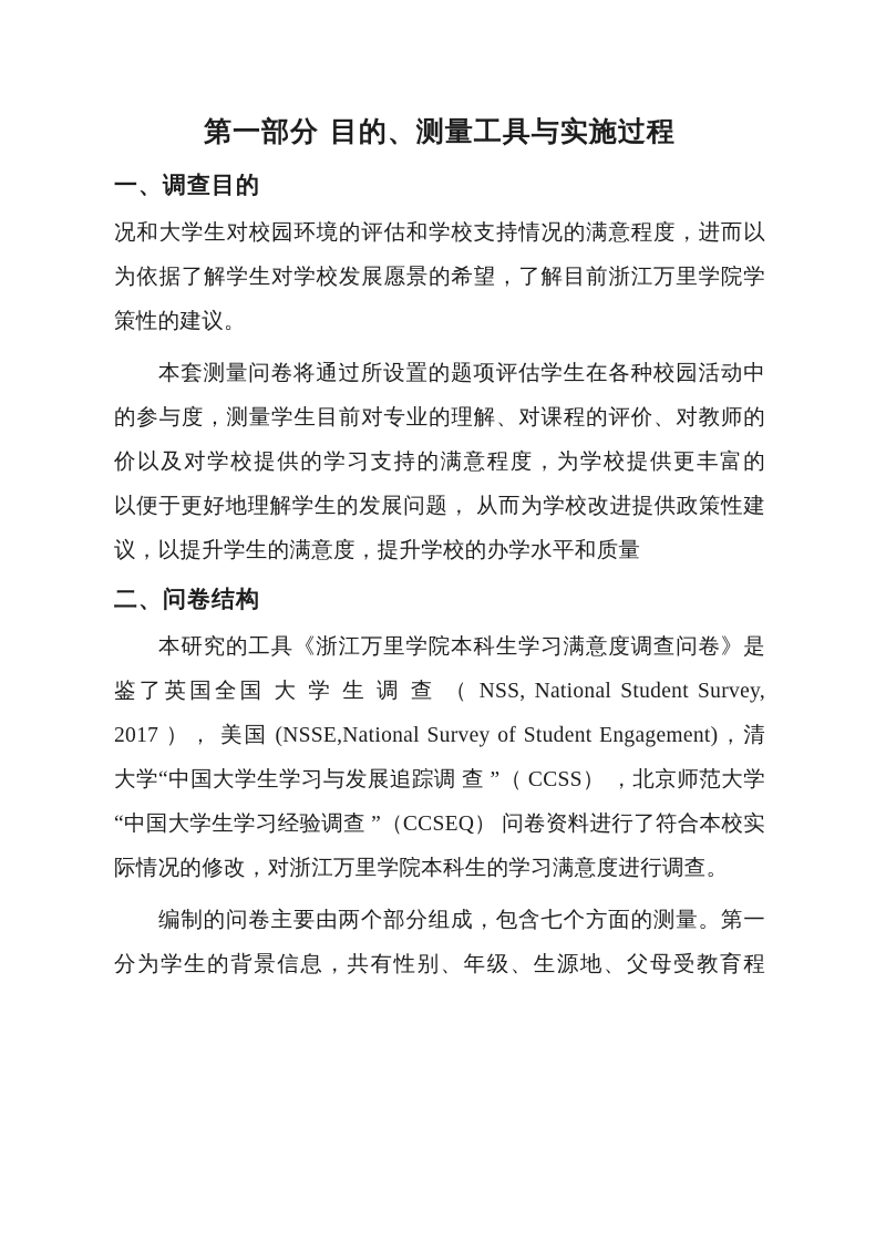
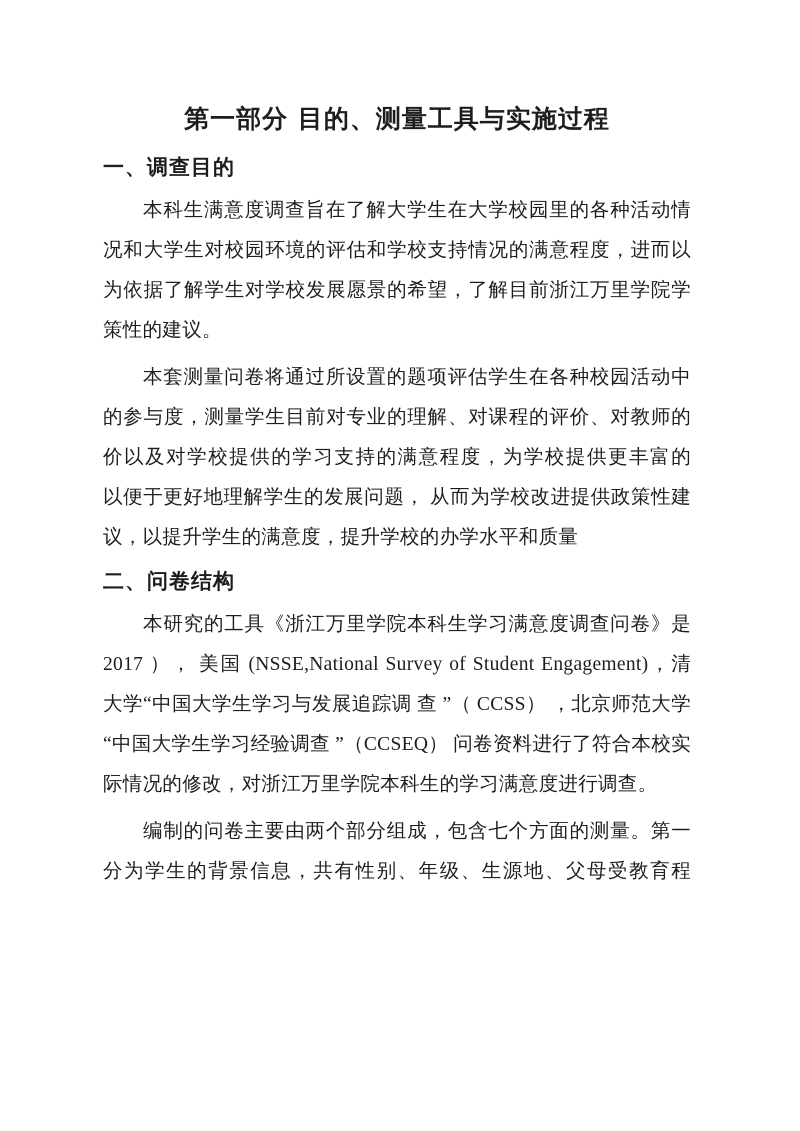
  第一部分 目的、测量工具与实施过程
  一、调查目的
+ 本科生满意度调查旨在了解大学生在大学校园里的各种活动情
  况和大学生对校园环境的评估和学校支持情况的满意程度，进而以
  为依据了解学生对学校发展愿景的希望，了解目前浙江万里学院学
  策性的建议。
  本套测量问卷将通过所设置的题项评估学生在各种校园活动中
  的参与度，测量学生目前对专业的理解、对课程的评价、对教师的
  价以及对学校提供的学习支持的满意程度，为学校提供更丰富的
  以便于更好地理解学生的发展问题， 从而为学校改进提供政策性建
  议，以提升学生的满意度，提升学校的办学水平和质量
  二、问卷结构
  本研究的工具《浙江万里学院本科生学习满意度调查问卷》是
- 鉴了英国全国 大 学 生 调 查 （ NSS, National Student Survey,
  2017 ）， 美国 (NSSE,National Survey of Student Engagement)，清
  大学“中国大学生学习与发展追踪调 查 ”（ CCSS） ，北京师范大学
  “中国大学生学习经验调查 ”（CCSEQ） 问卷资料进行了符合本校实
  际情况的修改，对浙江万里学院本科生的学习满意度进行调查。
  编制的问卷主要由两个部分组成，包含七个方面的测量。第一
  分为学生的背景信息，共有性别、年级、生源地、父母受教育程
